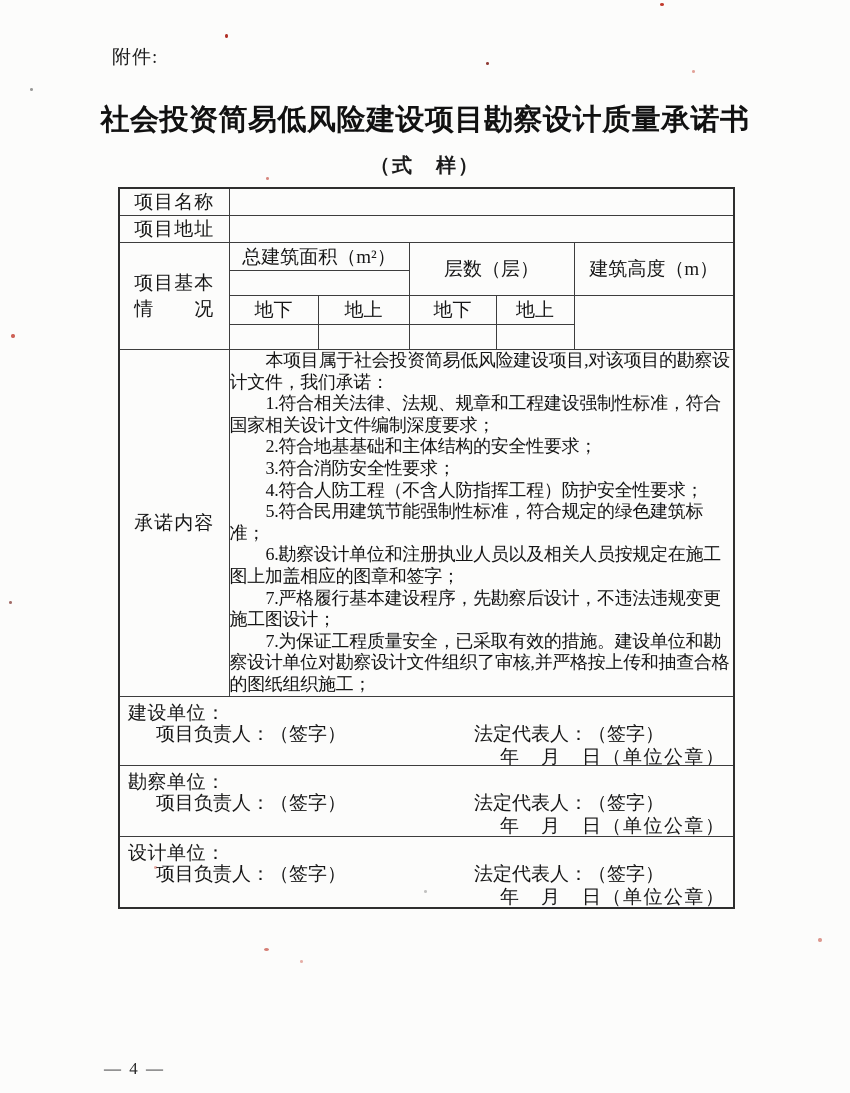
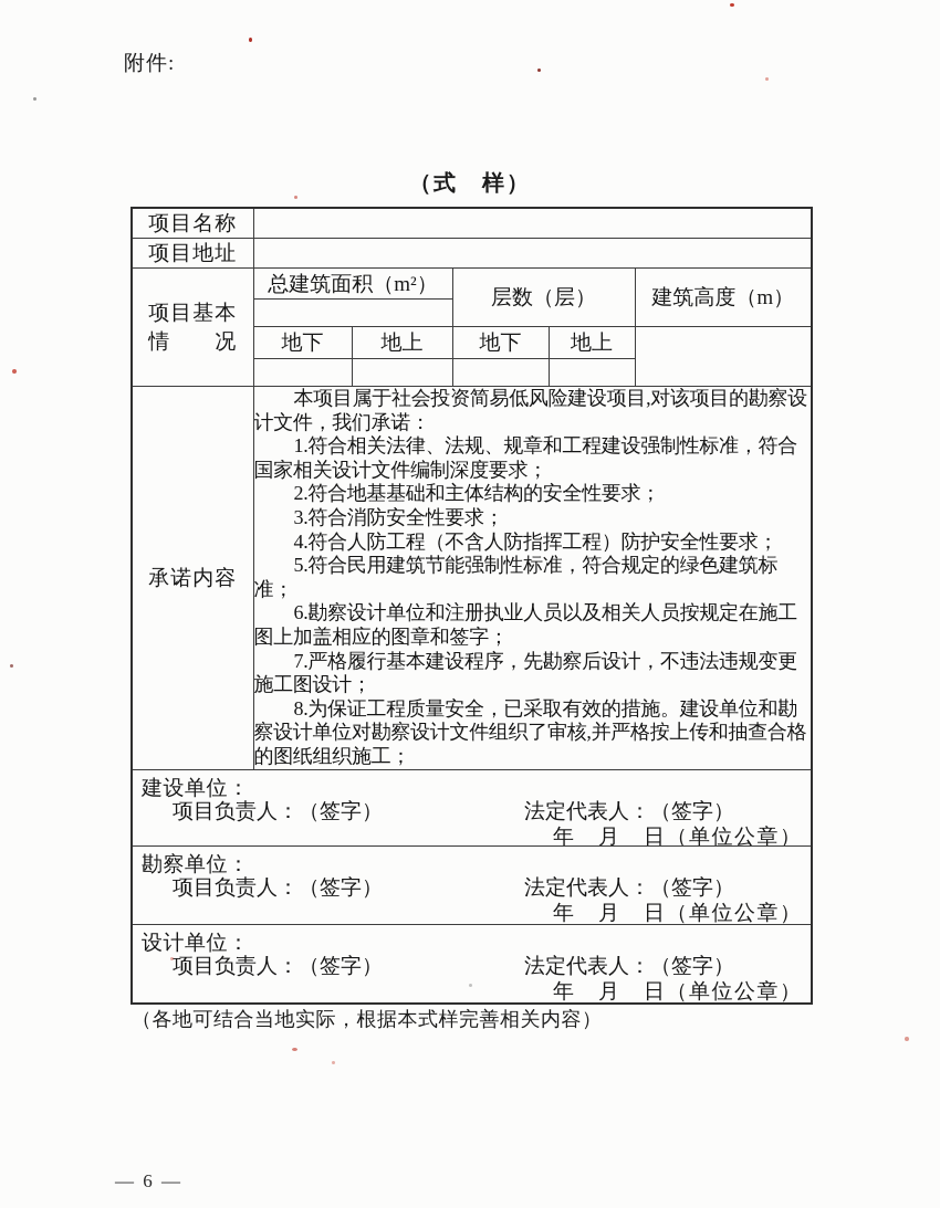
  附件:
- 社会投资简易低风险建设项目勘察设计质量承诺书
  （式 样）
  项目名称
  项目地址
  项目基本 情 况	总建筑面积（m²）	层数（层）	建筑高度（m）
  地下	地上	地下	地上
- 承诺内容	本项目属于社会投资简易低风险建设项目,对该项目的勘察设计文件，我们承诺： 1.符合相关法律、法规、规章和工程建设强制性标准，符合国家相关设计文件编制深度要求； 2.符合地基基础和主体结构的安全性要求； 3.符合消防安全性要求； 4.符合人防工程（不含人防指挥工程）防护安全性要求； 5.符合民用建筑节能强制性标准，符合规定的绿色建筑标准； 6.勘察设计单位和注册执业人员以及相关人员按规定在施工图上加盖相应的图章和签字； 7.严格履行基本建设程序，先勘察后设计，不违法违规变更施工图设计； 7.为保证工程质量安全，已采取有效的措施。建设单位和勘察设计单位对勘察设计文件组织了审核,并严格按上传和抽查合格的图纸组织施工；
+ 承诺内容	本项目属于社会投资简易低风险建设项目,对该项目的勘察设计文件，我们承诺： 1.符合相关法律、法规、规章和工程建设强制性标准，符合国家相关设计文件编制深度要求； 2.符合地基基础和主体结构的安全性要求； 3.符合消防安全性要求； 4.符合人防工程（不含人防指挥工程）防护安全性要求； 5.符合民用建筑节能强制性标准，符合规定的绿色建筑标准； 6.勘察设计单位和注册执业人员以及相关人员按规定在施工图上加盖相应的图章和签字； 7.严格履行基本建设程序，先勘察后设计，不违法违规变更施工图设计； 8.为保证工程质量安全，已采取有效的措施。建设单位和勘察设计单位对勘察设计文件组织了审核,并严格按上传和抽查合格的图纸组织施工；
  建设单位： 项目负责人：（签字） 法定代表人：（签字） 年 月 日（单位公章）
  勘察单位： 项目负责人：（签字） 法定代表人：（签字） 年 月 日（单位公章）
  设计单位： 项目负责人：（签字） 法定代表人：（签字） 年 月 日（单位公章）
+ （各地可结合当地实际，根据本式样完善相关内容）
- — 4 —
+ — 6 —
